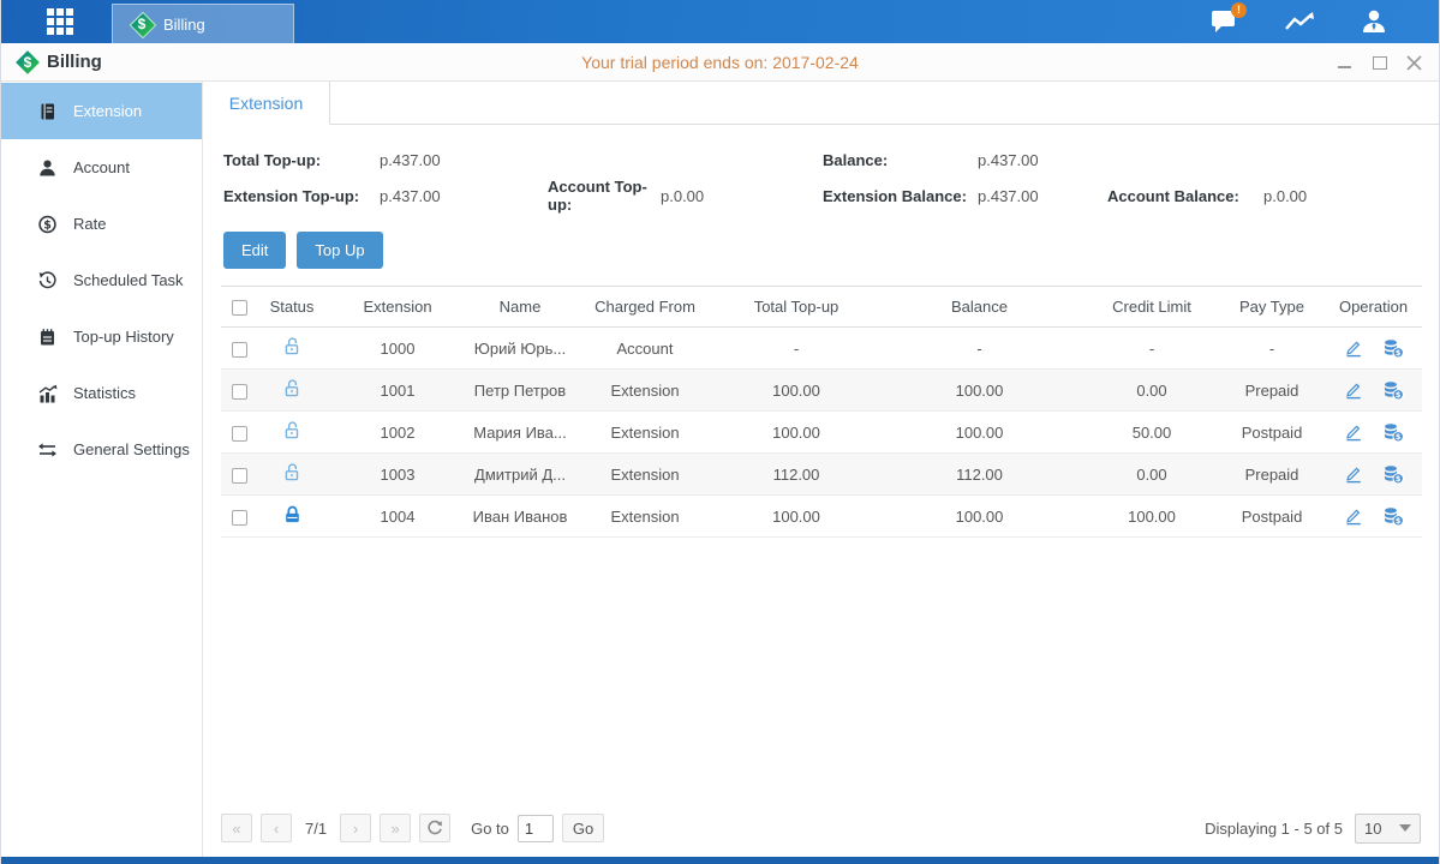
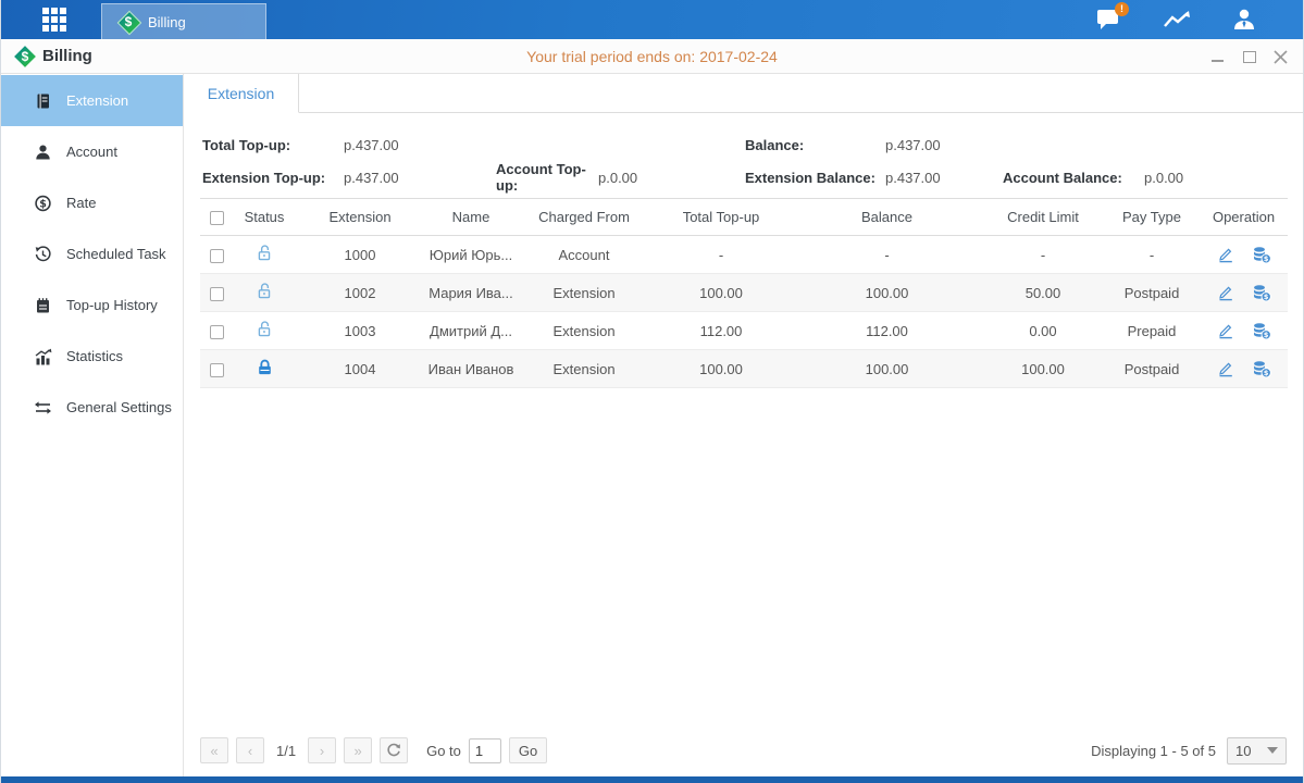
  $
  Billing
  !
  $
  Billing
  Your trial period ends on: 2017-02-24
  Extension
  Account
  $
  Rate
  Scheduled Task
  Top-up History
  Statistics
  General Settings
  Extension
  Total Top-up:
  p.437.00
  Extension Top-up:
  p.437.00
  Account Top-up:
  p.0.00
  Balance:
  p.437.00
  Extension Balance:
  p.437.00
  Account Balance:
  p.0.00
- Edit
- Top Up
  	Status	Extension	Name	Charged From	Total Top-up	Balance	Credit Limit	Pay Type	Operation
  		1000	Юрий Юрь...	Account	-	-	-	-	$
- 		1001	Петр Петров	Extension	100.00	100.00	0.00	Prepaid	$
  		1002	Мария Ива...	Extension	100.00	100.00	50.00	Postpaid	$
  		1003	Дмитрий Д...	Extension	112.00	112.00	0.00	Prepaid	$
  		1004	Иван Иванов	Extension	100.00	100.00	100.00	Postpaid	$
  «
  ‹
- 7/1
+ 1/1
  ›
  »
  Go to
  1
  Go
  Displaying 1 - 5 of 5
  10
